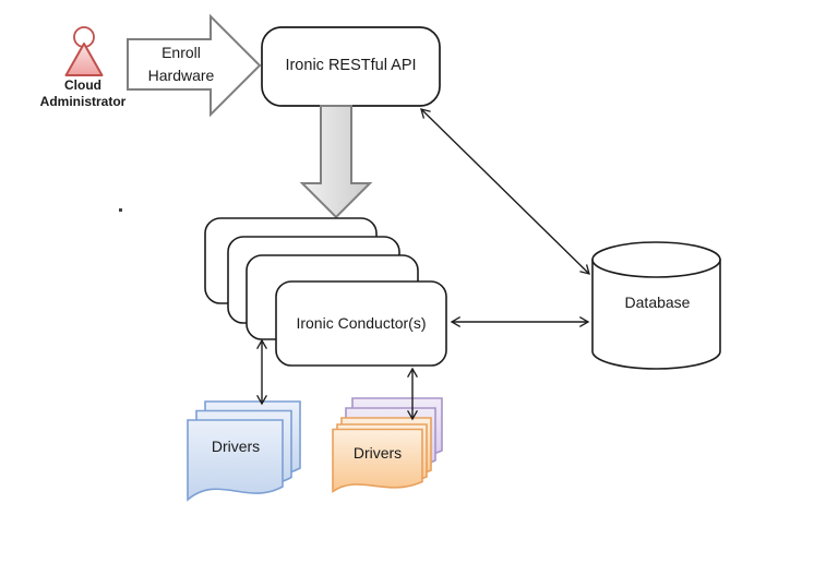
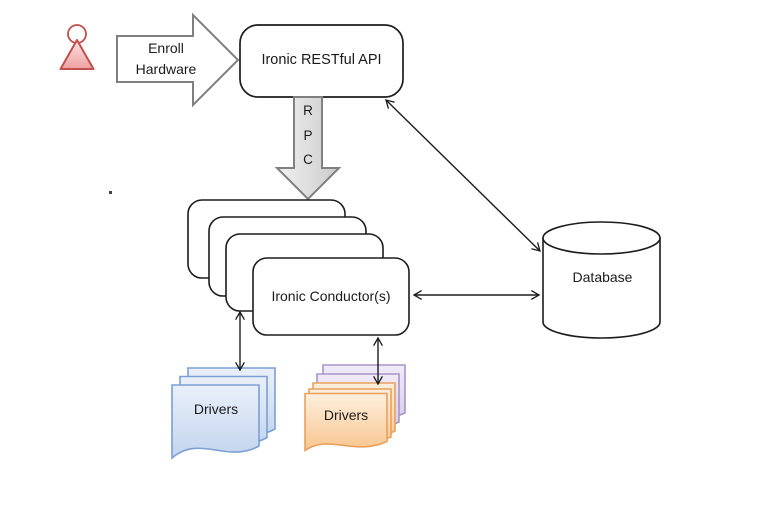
- Cloud
- Administrator
  Enroll
  Hardware
  Ironic RESTful API
+ R
+ P
+ C
  Ironic Conductor(s)
  Database
  Drivers
  Drivers
